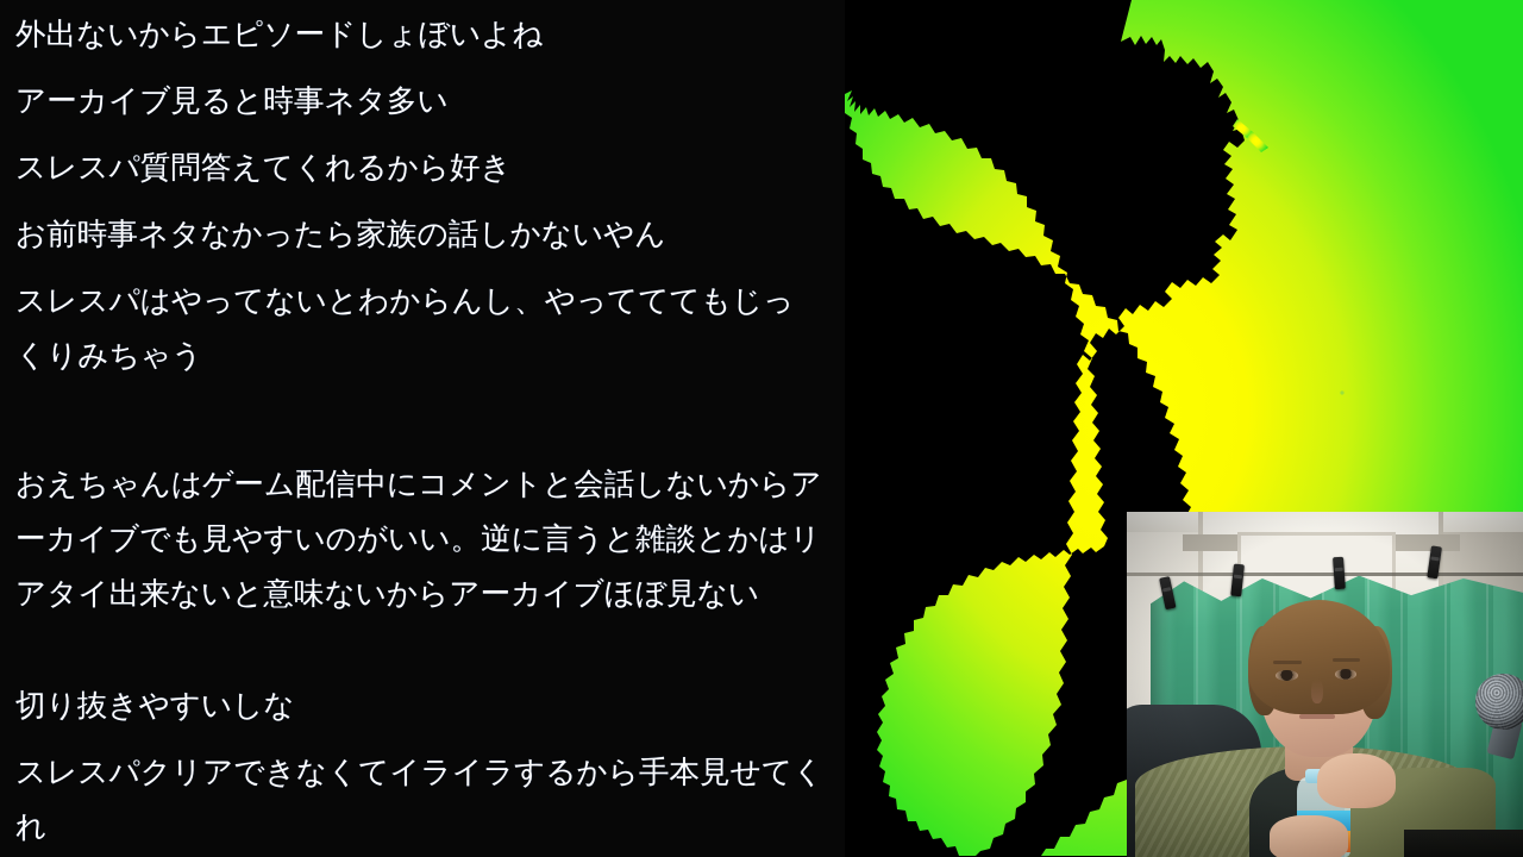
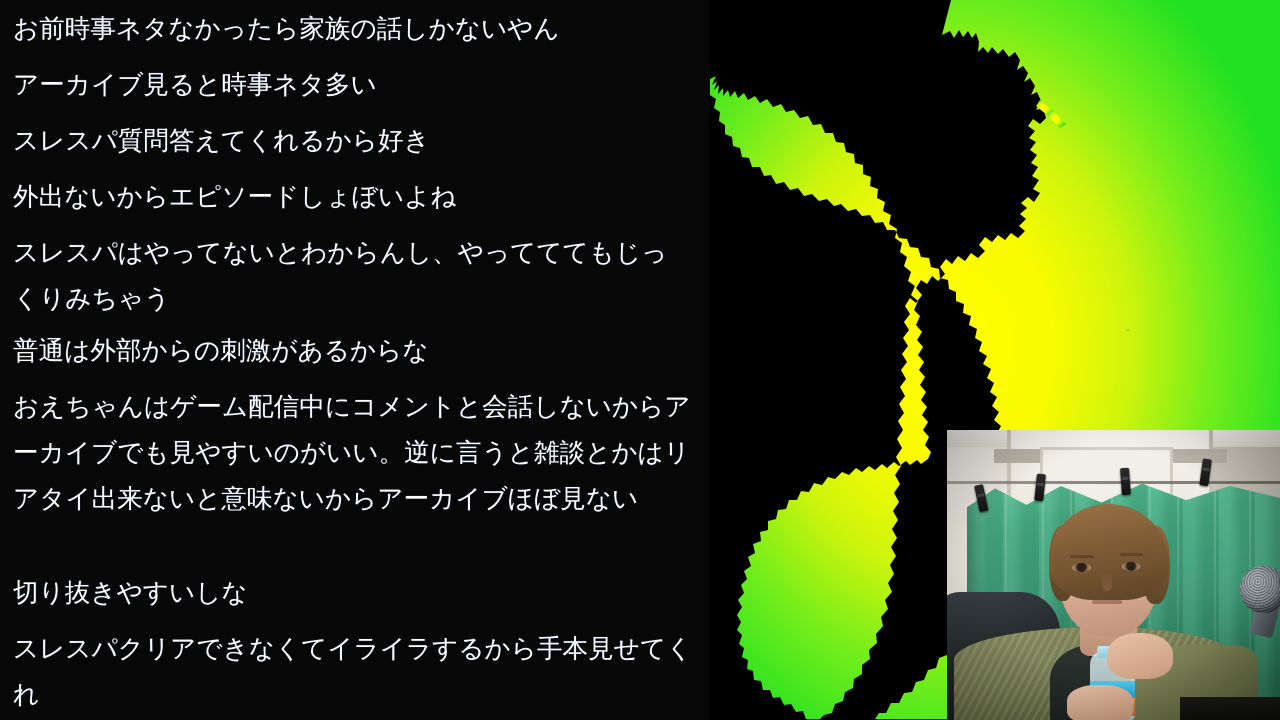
- 外出ないからエピソードしょぼいよね
+ お前時事ネタなかったら家族の話しかないやん
  アーカイブ見ると時事ネタ多い
  スレスパ質問答えてくれるから好き
- お前時事ネタなかったら家族の話しかないやん
+ 外出ないからエピソードしょぼいよね
  スレスパはやってないとわからんし、やってててもじっくりみちゃう
+ 普通は外部からの刺激があるからな
  おえちゃんはゲーム配信中にコメントと会話しないからアーカイブでも見やすいのがいい。逆に言うと雑談とかはリアタイ出来ないと意味ないからアーカイブほぼ見ない
  切り抜きやすいしな
  スレスパクリアできなくてイライラするから手本見せてくれ
